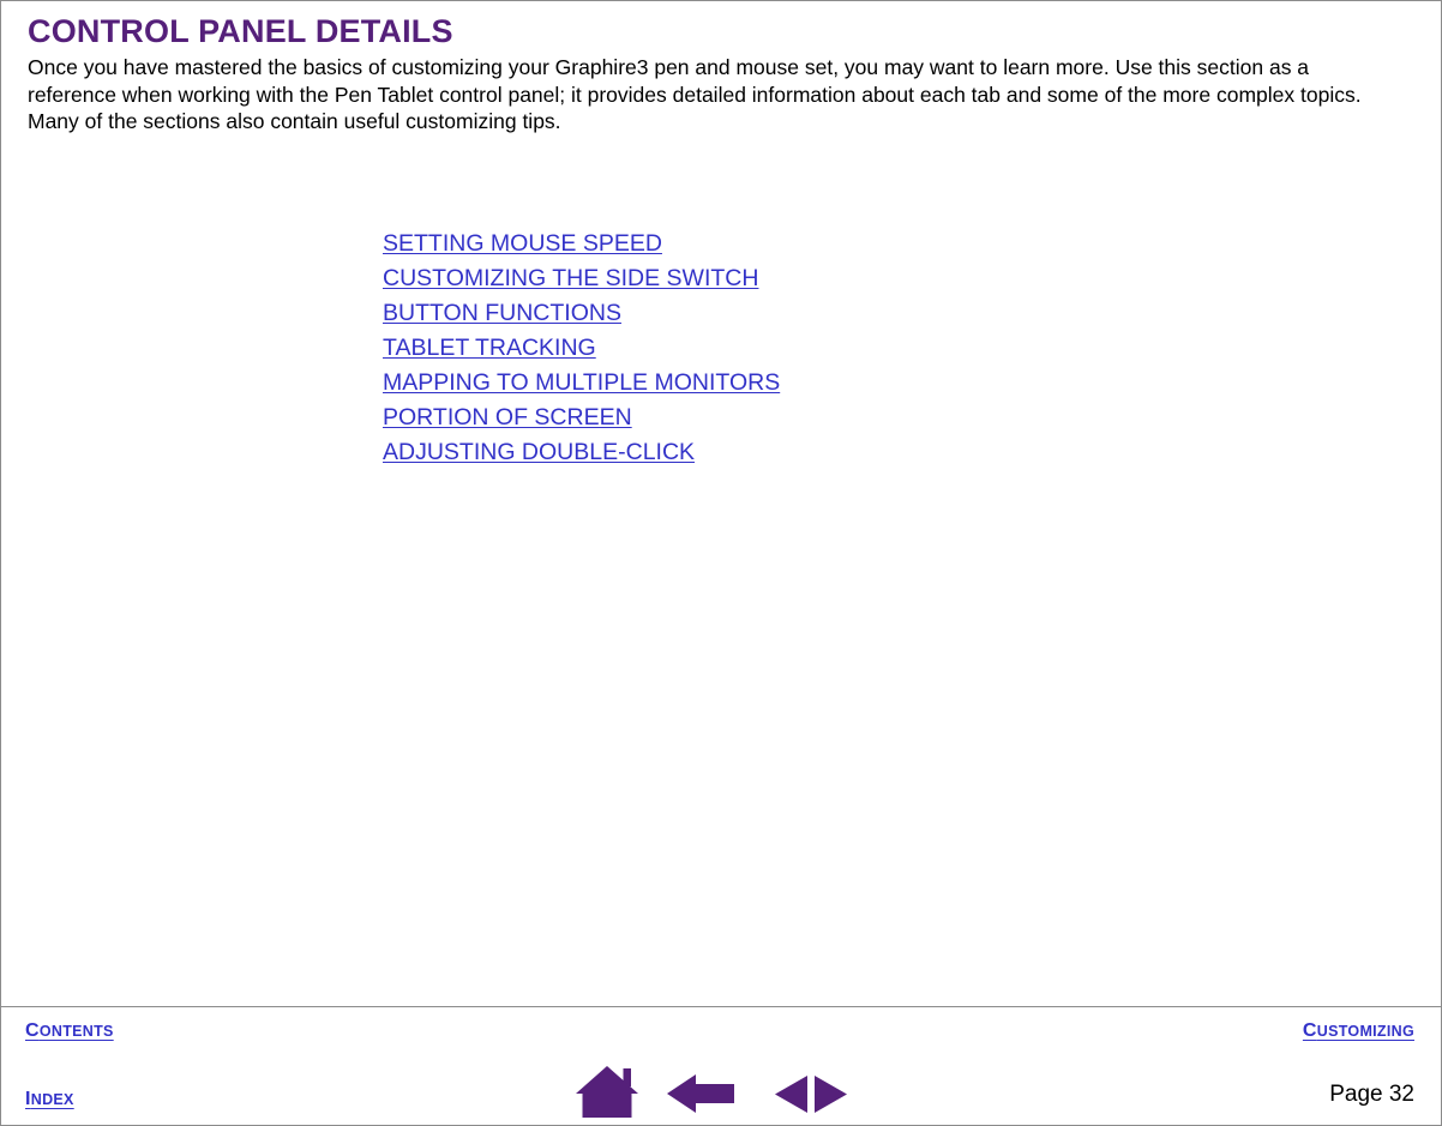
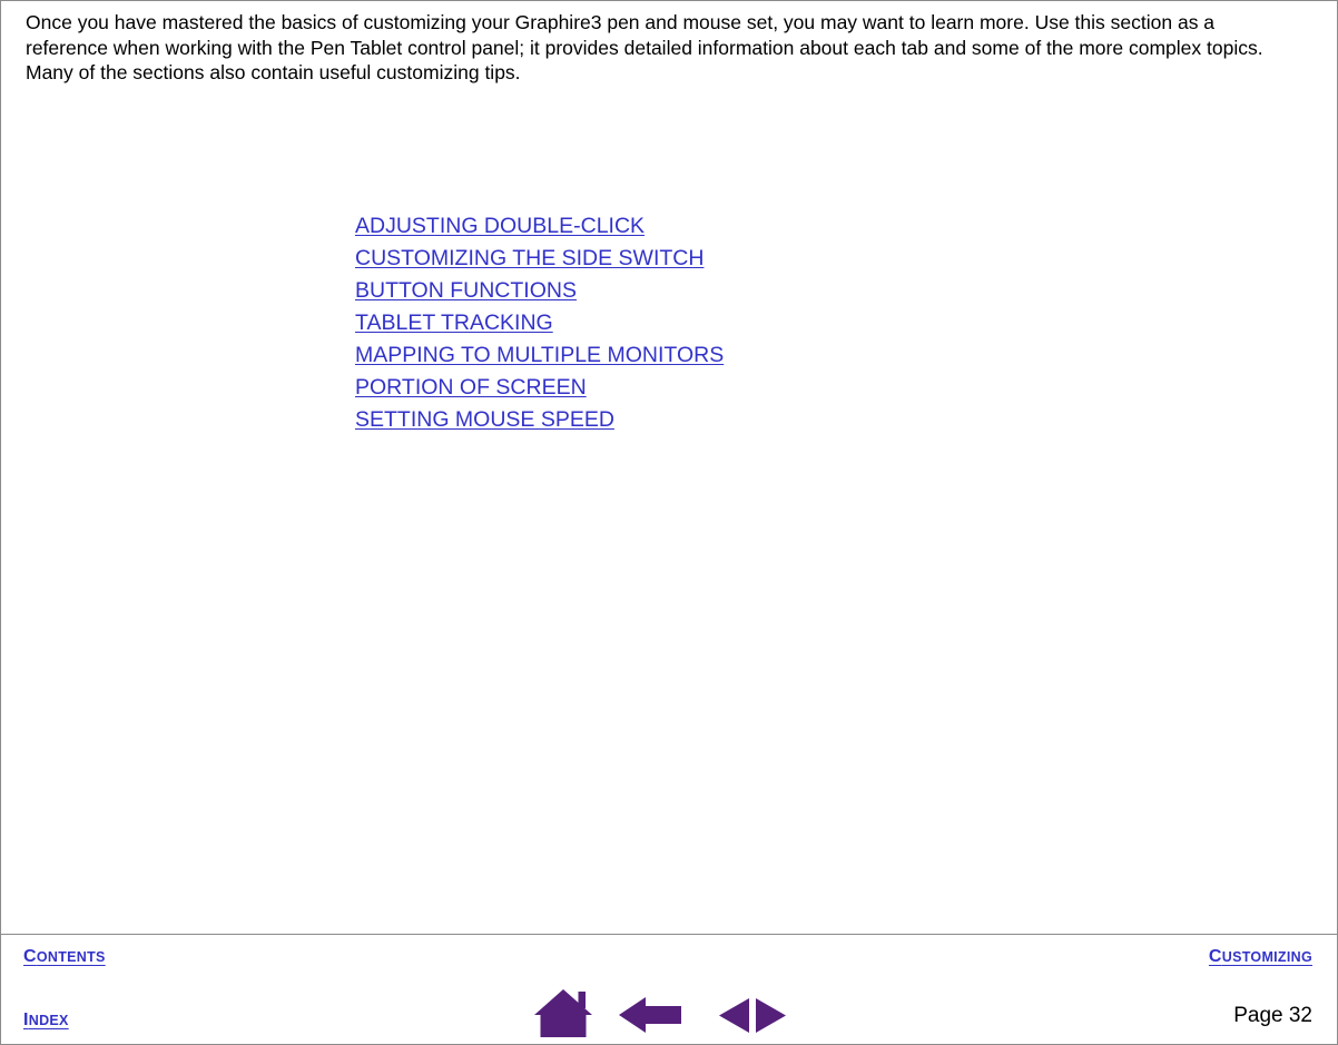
- CONTROL PANEL DETAILS
  Once you have mastered the basics of customizing your Graphire3 pen and mouse set, you may want to learn more. Use this section as a reference when working with the Pen Tablet control panel; it provides detailed information about each tab and some of the more complex topics. Many of the sections also contain useful customizing tips.
- SETTING MOUSE SPEED
+ ADJUSTING DOUBLE-CLICK
  CUSTOMIZING THE SIDE SWITCH
  BUTTON FUNCTIONS
  TABLET TRACKING
  MAPPING TO MULTIPLE MONITORS
  PORTION OF SCREEN
- ADJUSTING DOUBLE-CLICK
+ SETTING MOUSE SPEED
  CONTENTS
  INDEX
  CUSTOMIZING
  Page 32
